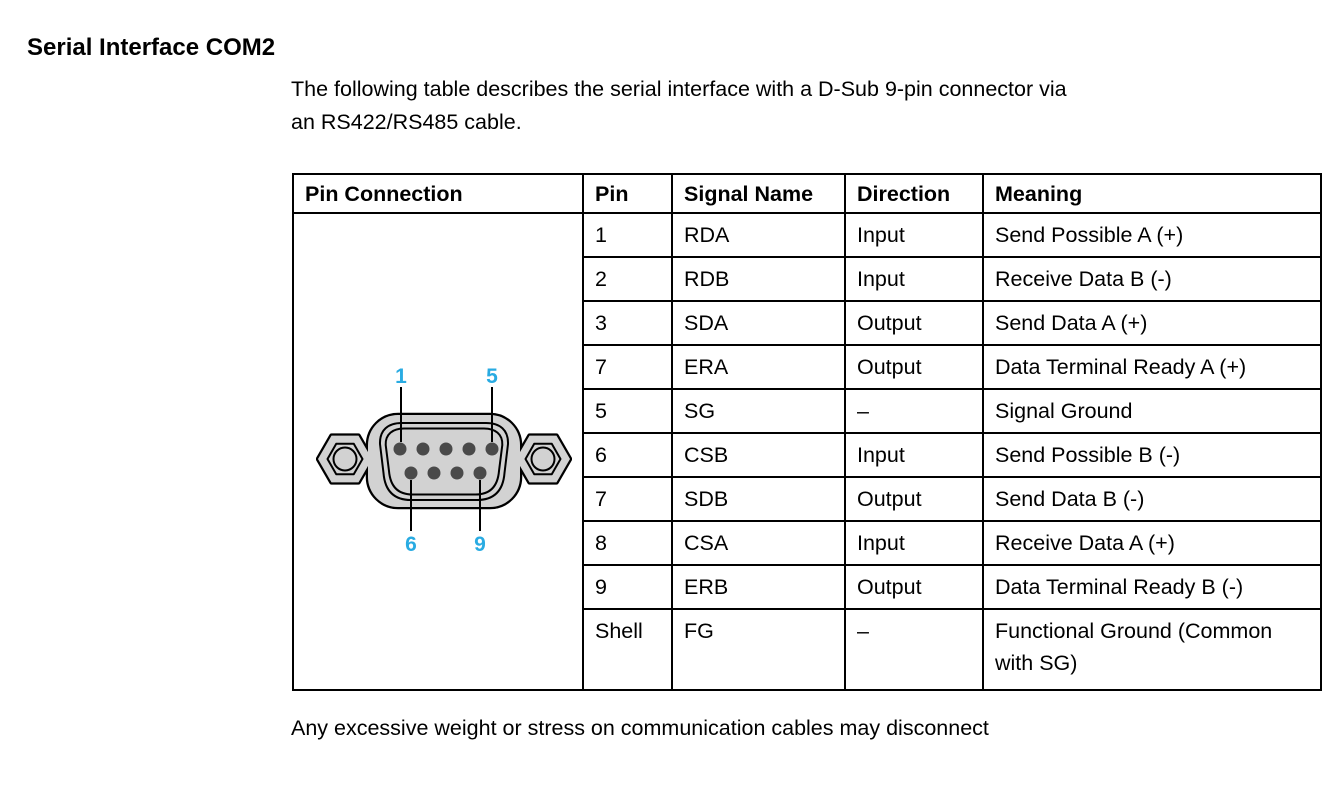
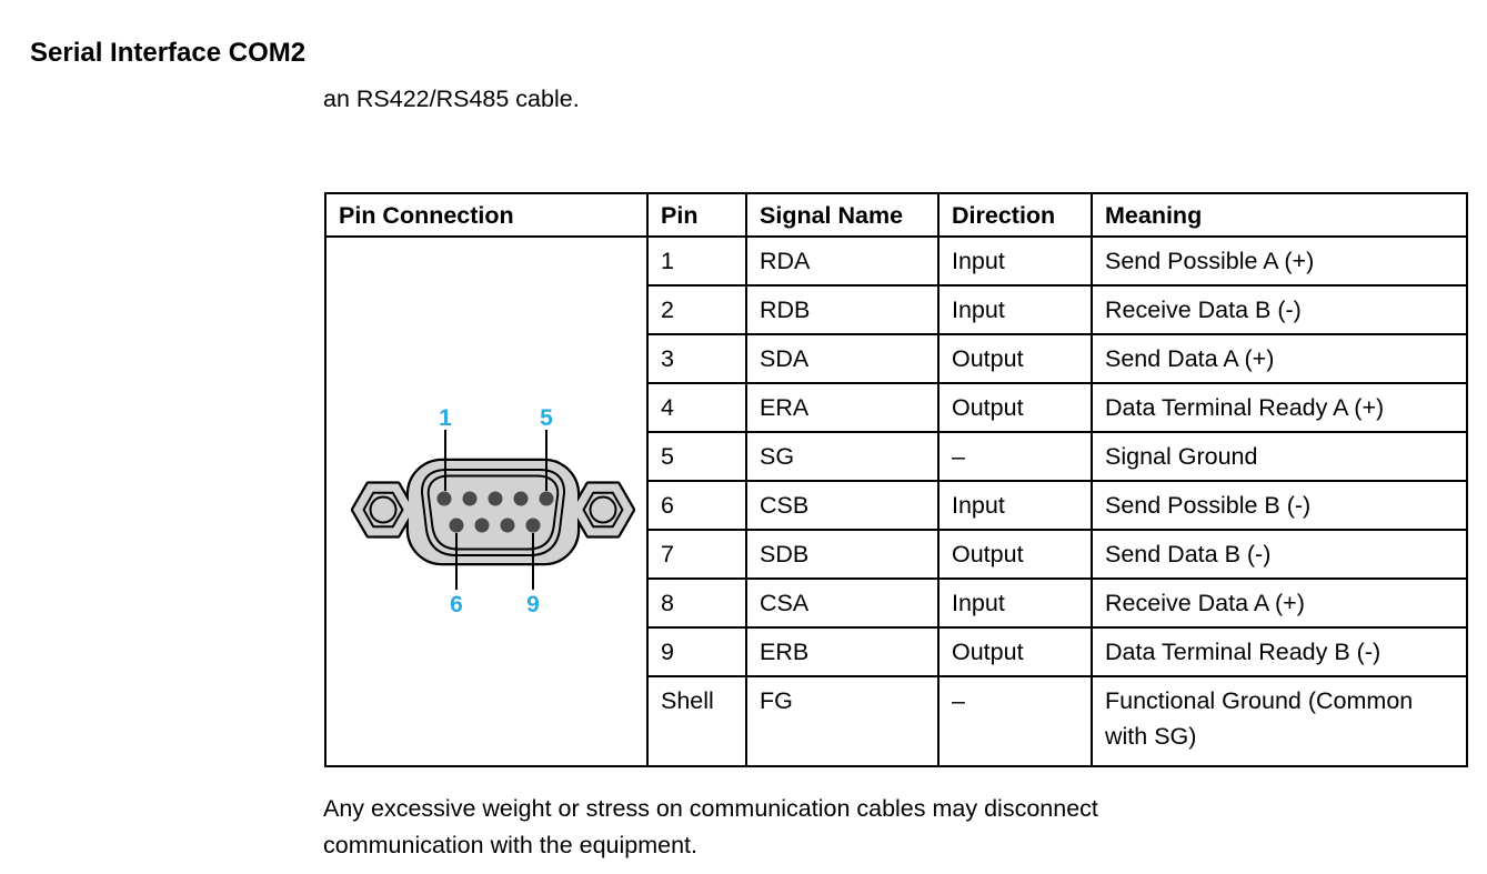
  Serial Interface COM2
- The following table describes the serial interface with a D-Sub 9-pin connector via
  an RS422/RS485 cable.
  Pin Connection	Pin	Signal Name	Direction	Meaning
  1 5 6 9	1	RDA	Input	Send Possible A (+)
  2	RDB	Input	Receive Data B (-)
  3	SDA	Output	Send Data A (+)
- 7	ERA	Output	Data Terminal Ready A (+)
+ 4	ERA	Output	Data Terminal Ready A (+)
  5	SG	–	Signal Ground
  6	CSB	Input	Send Possible B (-)
  7	SDB	Output	Send Data B (-)
  8	CSA	Input	Receive Data A (+)
  9	ERB	Output	Data Terminal Ready B (-)
  Shell	FG	–	Functional Ground (Common with SG)
  Any excessive weight or stress on communication cables may disconnect
+ communication with the equipment.
